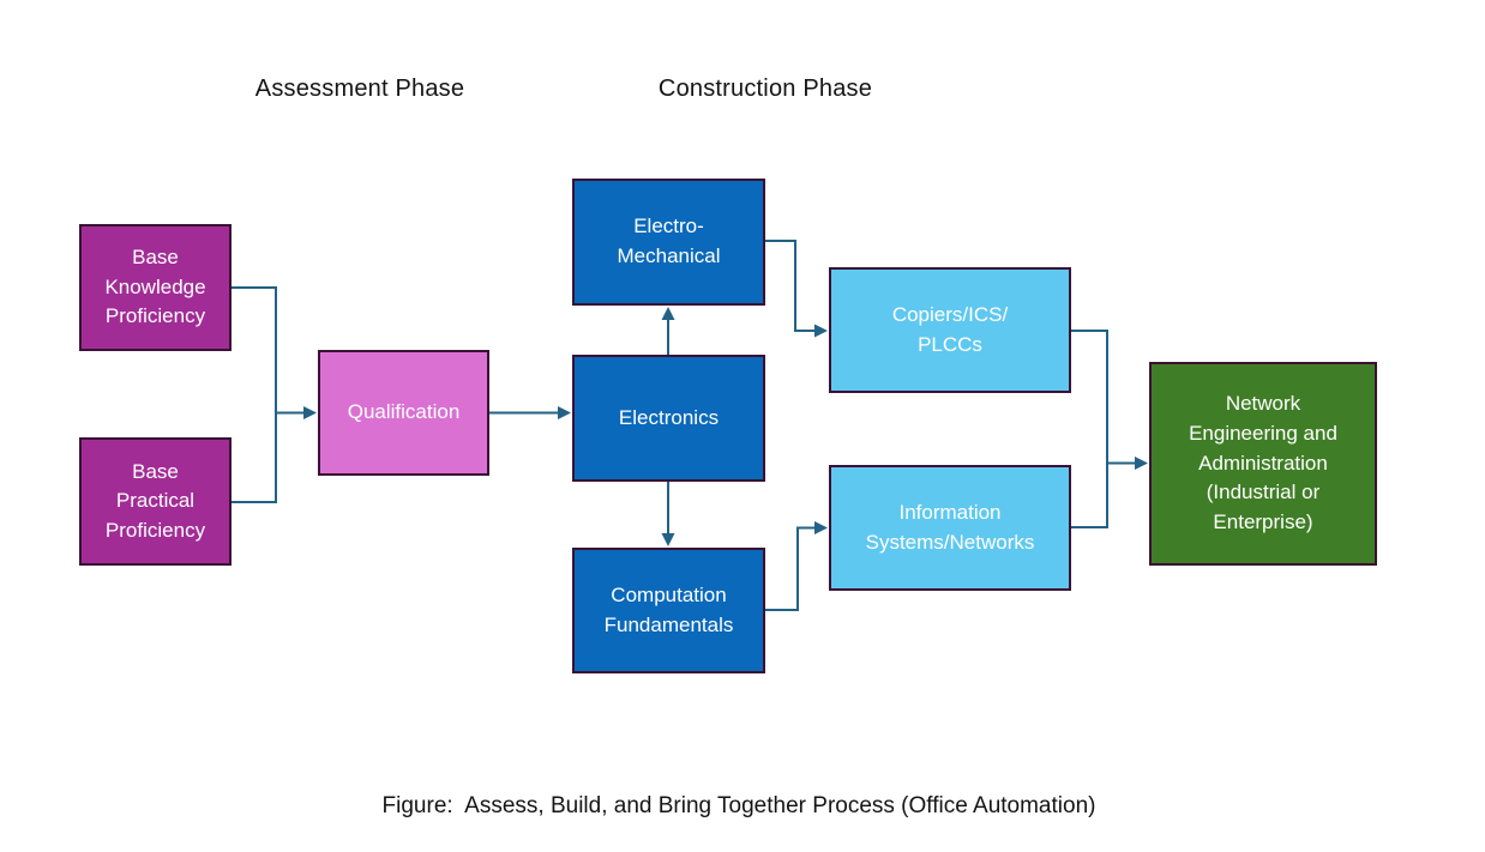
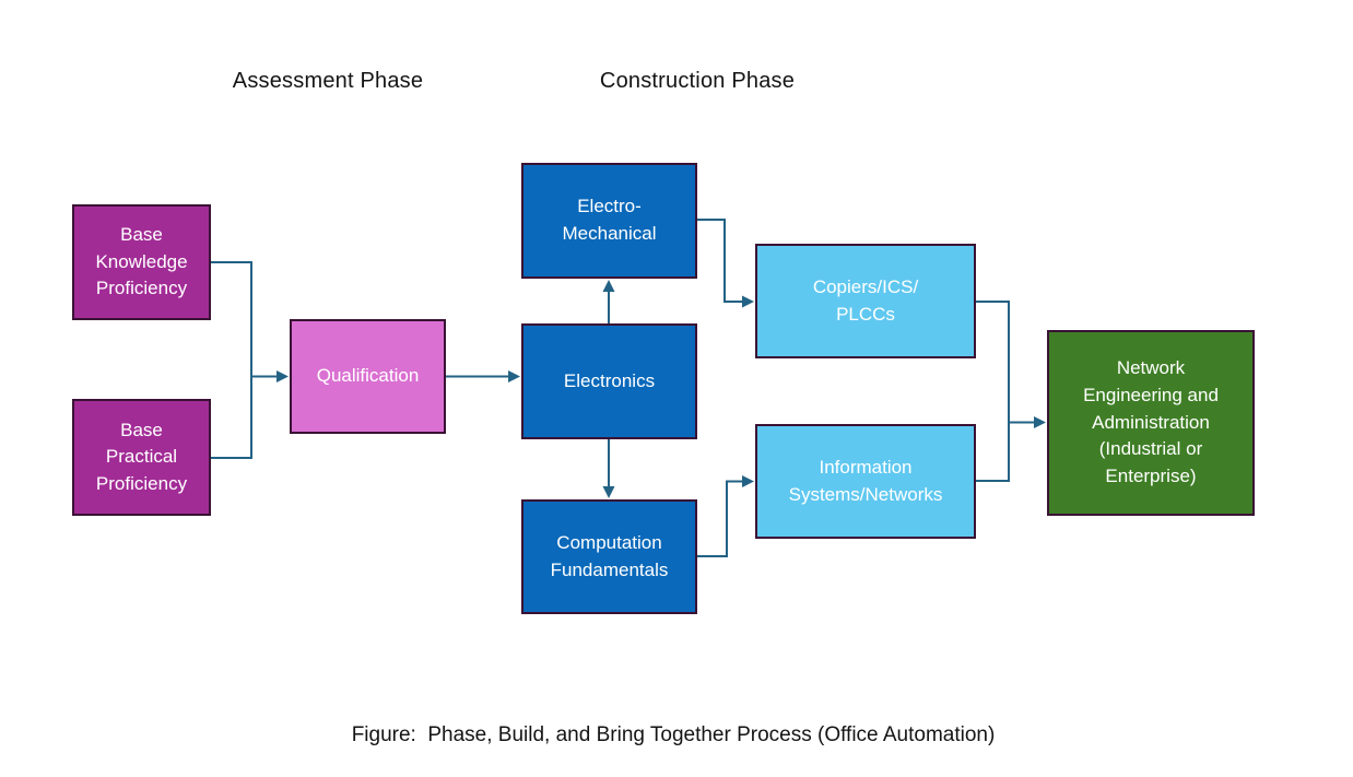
  Assessment Phase
  Construction Phase
  Base
  Knowledge
  Proficiency
  Base
  Practical
  Proficiency
  Qualification
  Electro-
  Mechanical
  Electronics
  Computation
  Fundamentals
  Copiers/ICS/
  PLCCs
  Information
  Systems/Networks
  Network
  Engineering and
  Administration
  (Industrial or
  Enterprise)
- Figure: Assess, Build, and Bring Together Process (Office Automation)
+ Figure: Phase, Build, and Bring Together Process (Office Automation)
